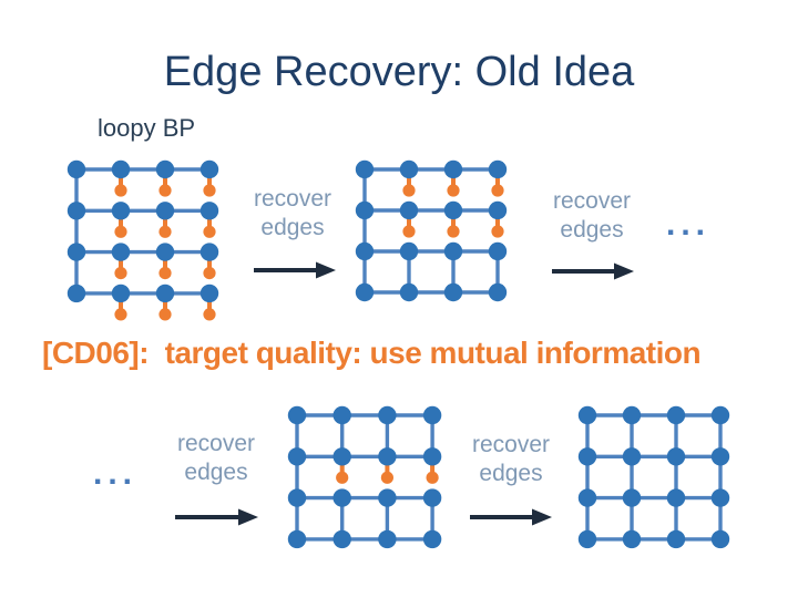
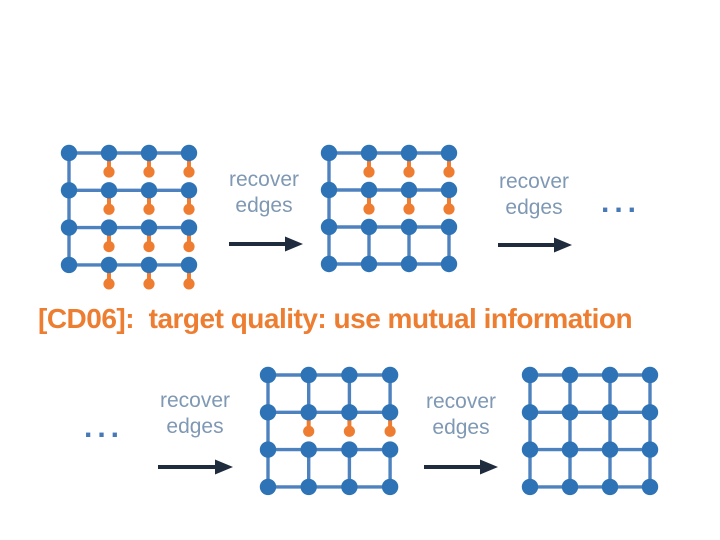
- Edge Recovery: Old Idea
- loopy BP
  recover
  edges
  recover
  edges
  ...
  [CD06]: target quality: use mutual information
  ...
  recover
  edges
  recover
  edges
